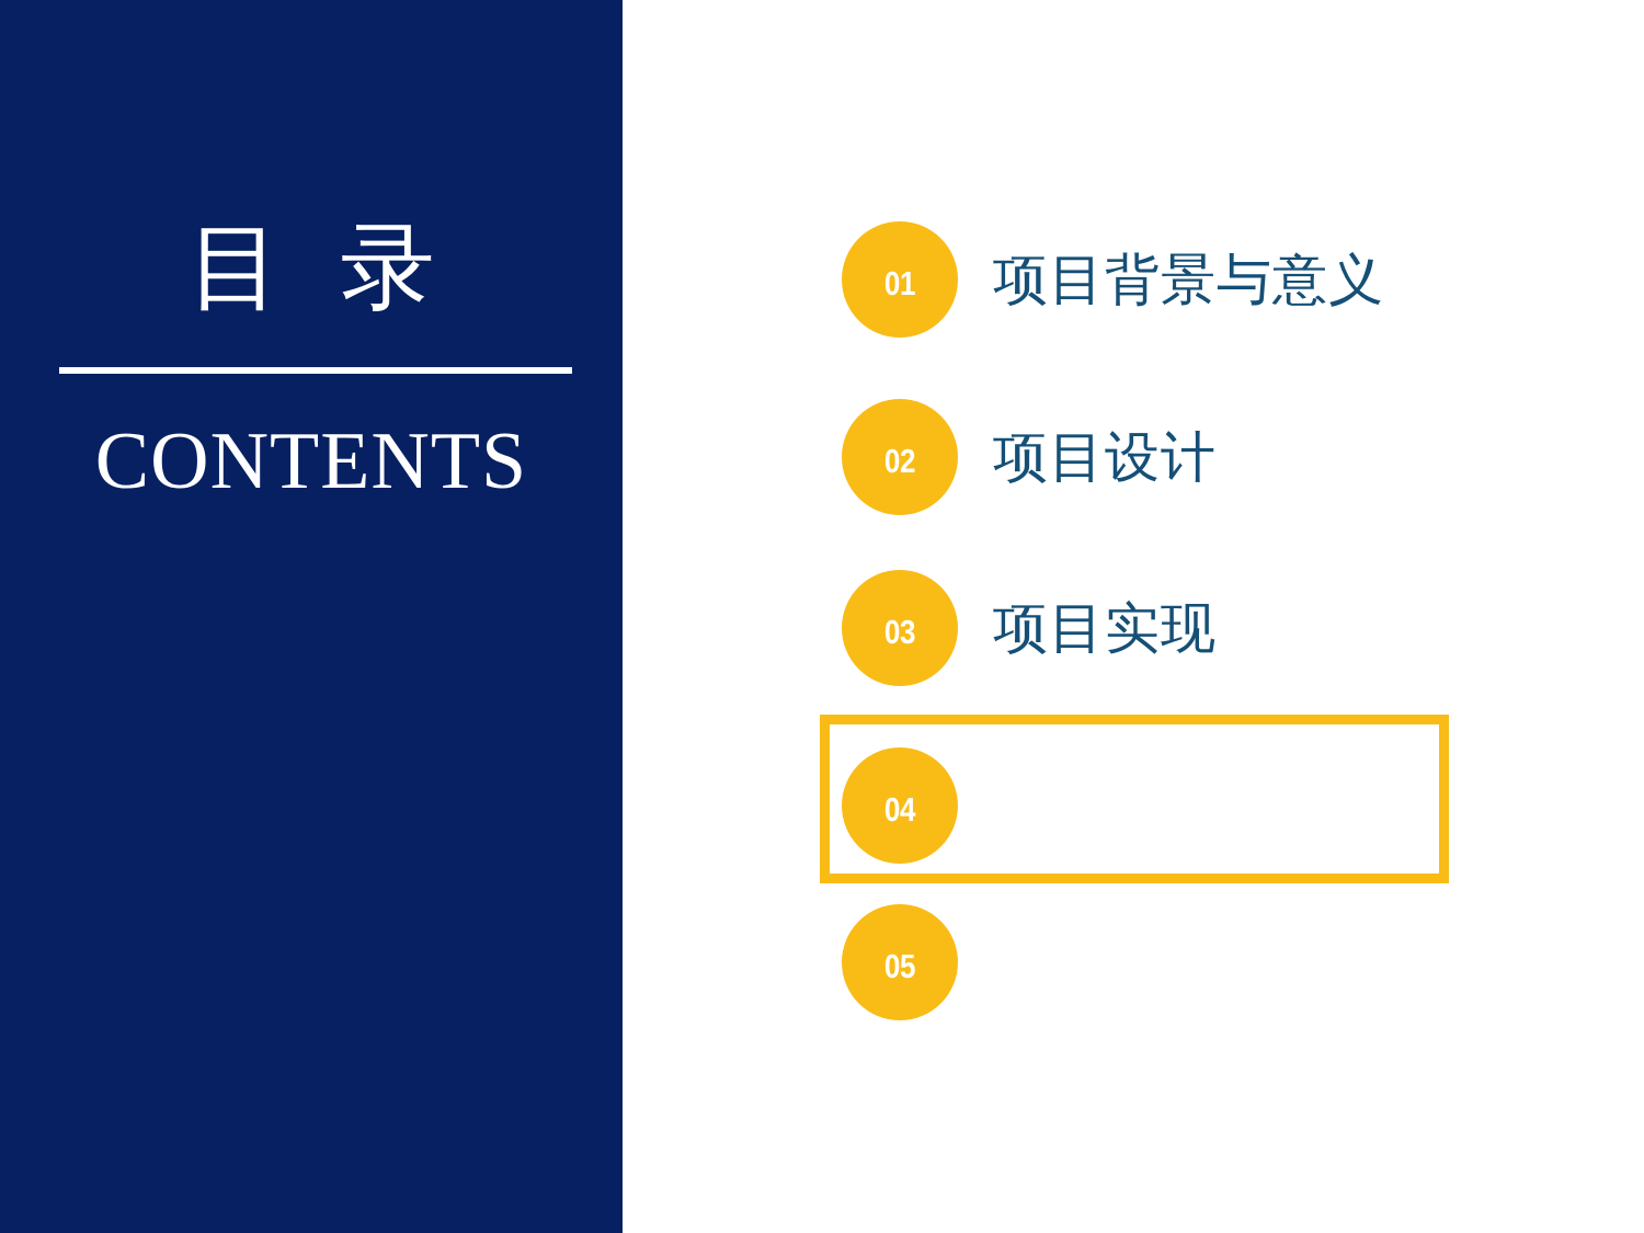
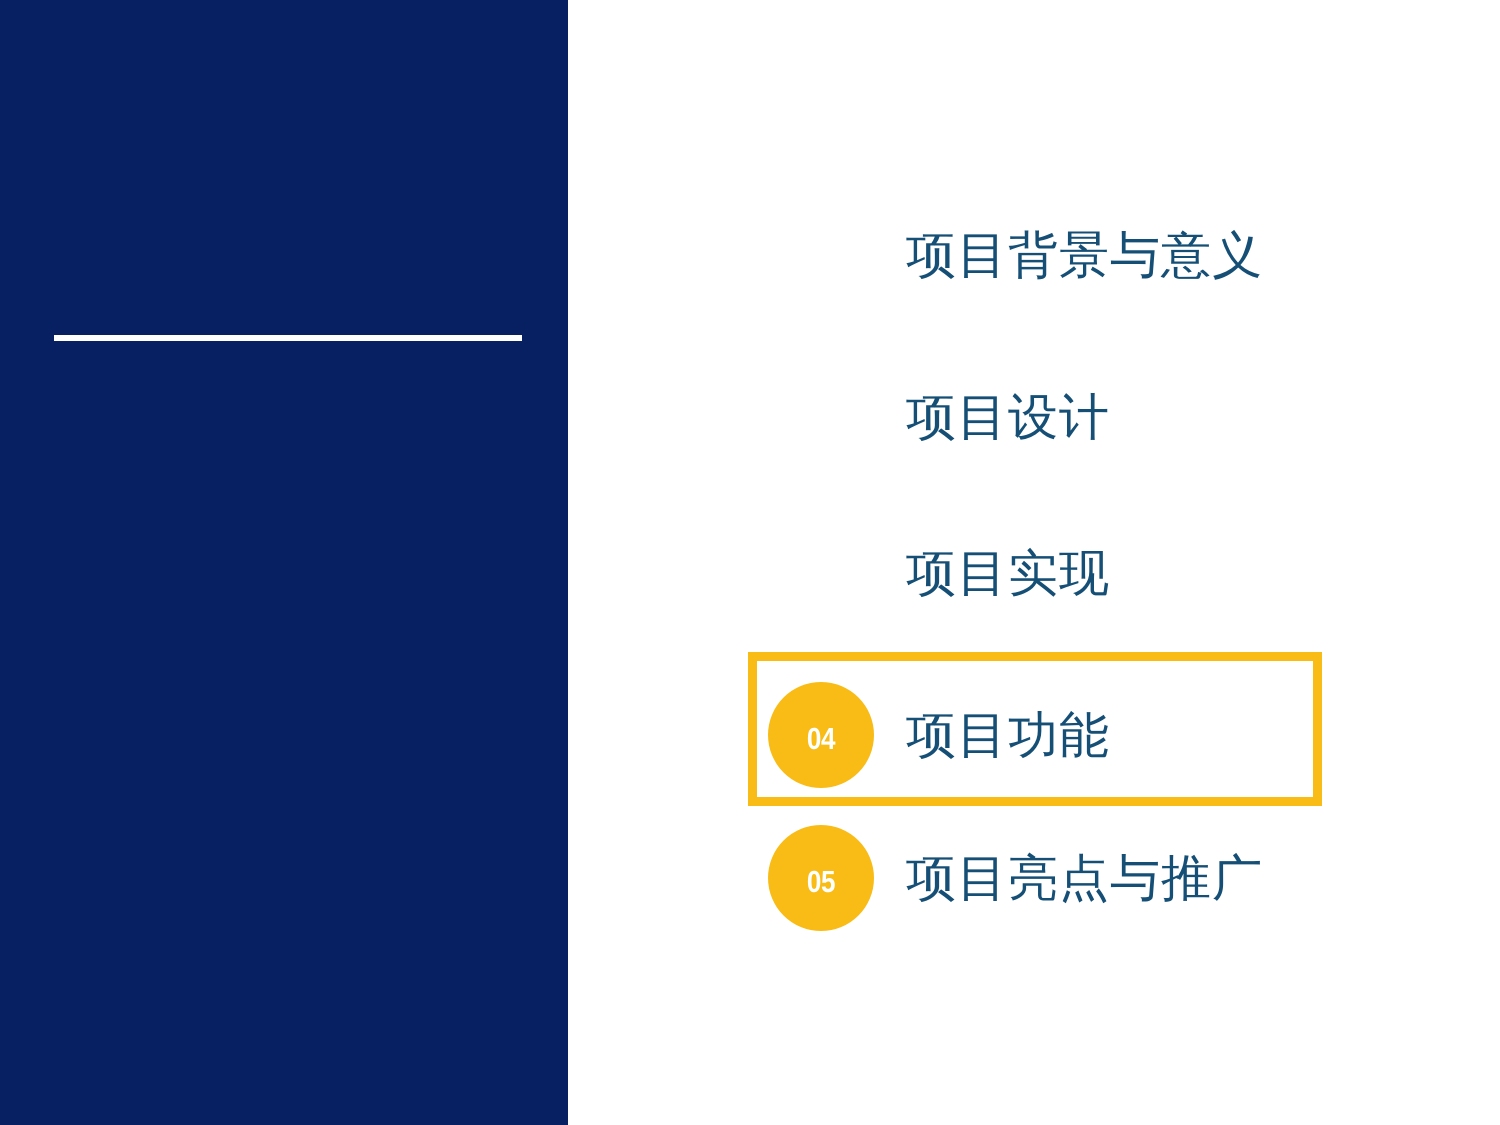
- 目 录
- CONTENTS
- 01
  项目背景与意义
- 02
  项目设计
- 03
  项目实现
  04
+ 项目功能
  05
+ 项目亮点与推广
